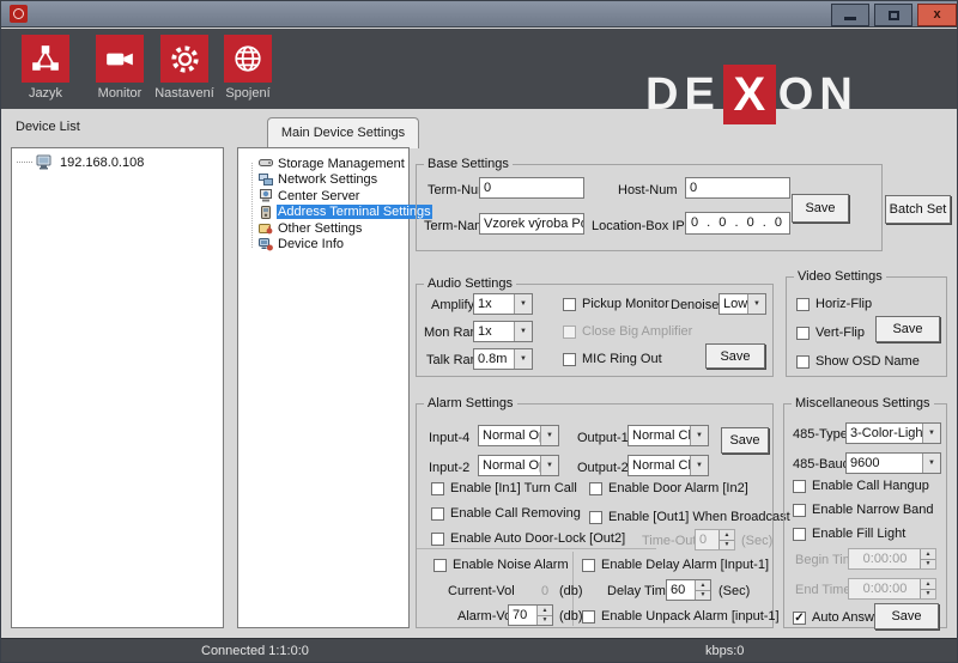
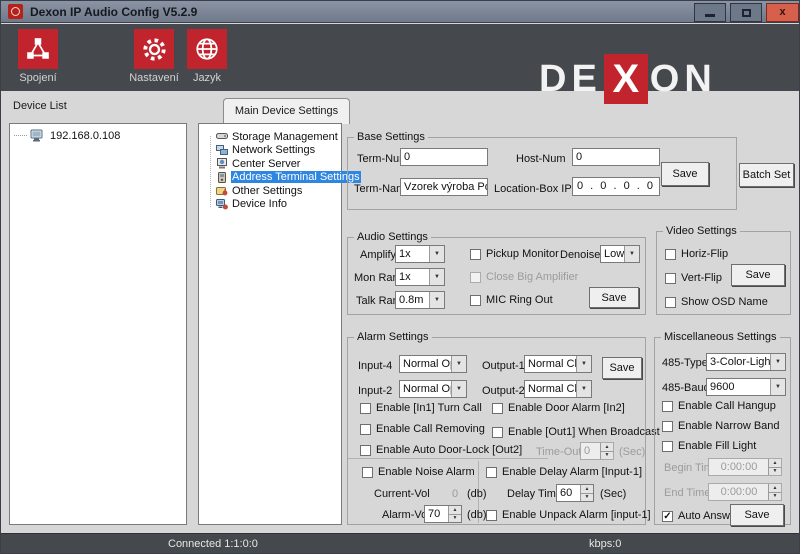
+ Dexon IP Audio Config V5.2.9
  x
- Jazyk
+ Spojení
- Monitor
  Nastavení
- Spojení
+ Jazyk
  DE
  X
  ON
  Device List
  Main Device Settings
  192.168.0.108
  Storage Management
  Network Settings
  Center Server
  Address Terminal Settings
  Other Settings
  Device Info
  Base Settings
  Term-Nu
  0
  Host-Num
  0
  Term-Na
  Vzorek výroba Po
  Location-Box IP
  0 . 0 . 0 . 0
  Save
  Batch Set
  Audio Settings
  Amplify
  1x
  Pickup Monitor
  Denoise
  Low
  1x
  Close Big Amplifier
  0.8m
  MIC Ring Out
  Save
  Video Settings
  Horiz-Flip
  Vert-Flip
  Save
  Show OSD Name
  Alarm Settings
  Input-4
  Normal O
  Output-1
  Save
  Input-2
  Normal O
  Output-2
  Enable [In1] Turn Call
  Enable Door Alarm [In2]
  Enable Call Removing
  Enable [Out1] When Broadcast
  Enable Auto Door-Lock [Out2]
  Time-Ou
  0
  (Sec)
  Enable Noise Alarm
  Current-Vol
  0
  (db)
  Alarm-V
  70
  (db)
  Enable Delay Alarm [Input-1]
  Delay Tim
  60
  (Sec)
  Enable Unpack Alarm [input-1]
  Miscellaneous Settings
  485-Type
  3-Color-Ligh
  485-Bau
  9600
  Enable Call Hangup
  Enable Narrow Band
  Enable Fill Light
  Begin Ti
  0:00:00
  End Tim
  0:00:00
  Auto Answ
  Save
  Connected 1:1:0:0
  kbps:0
